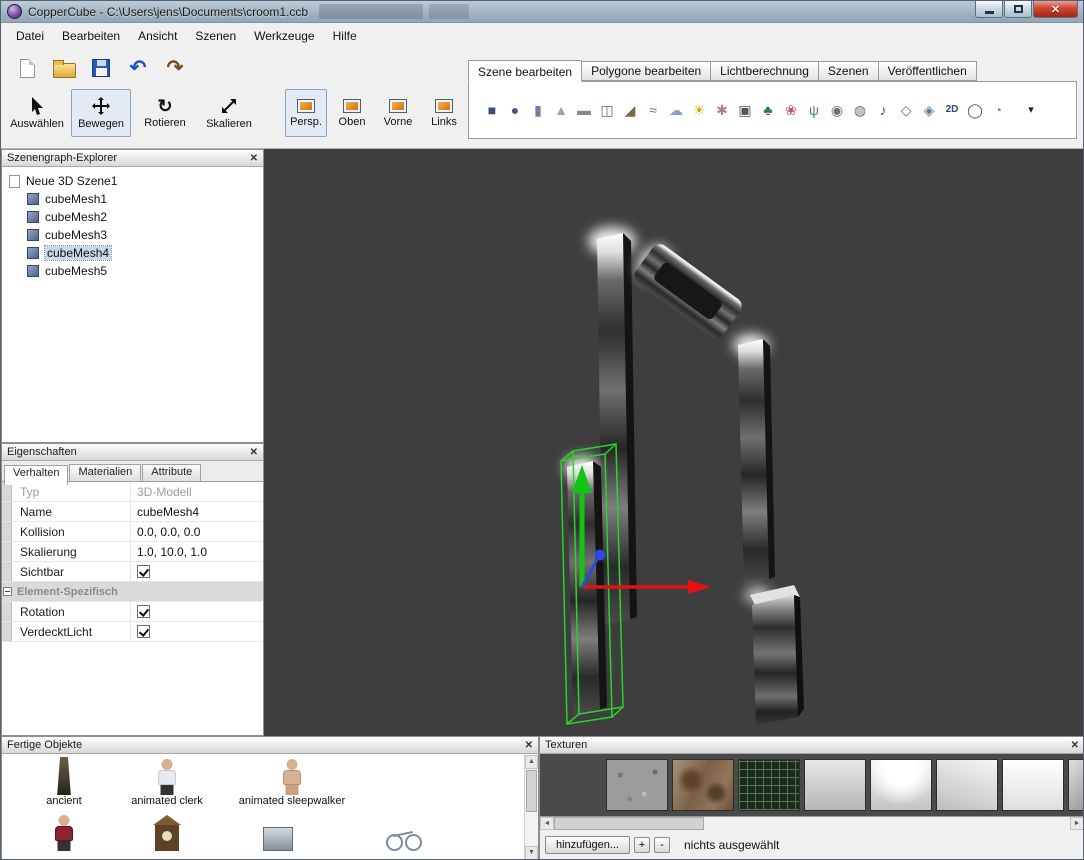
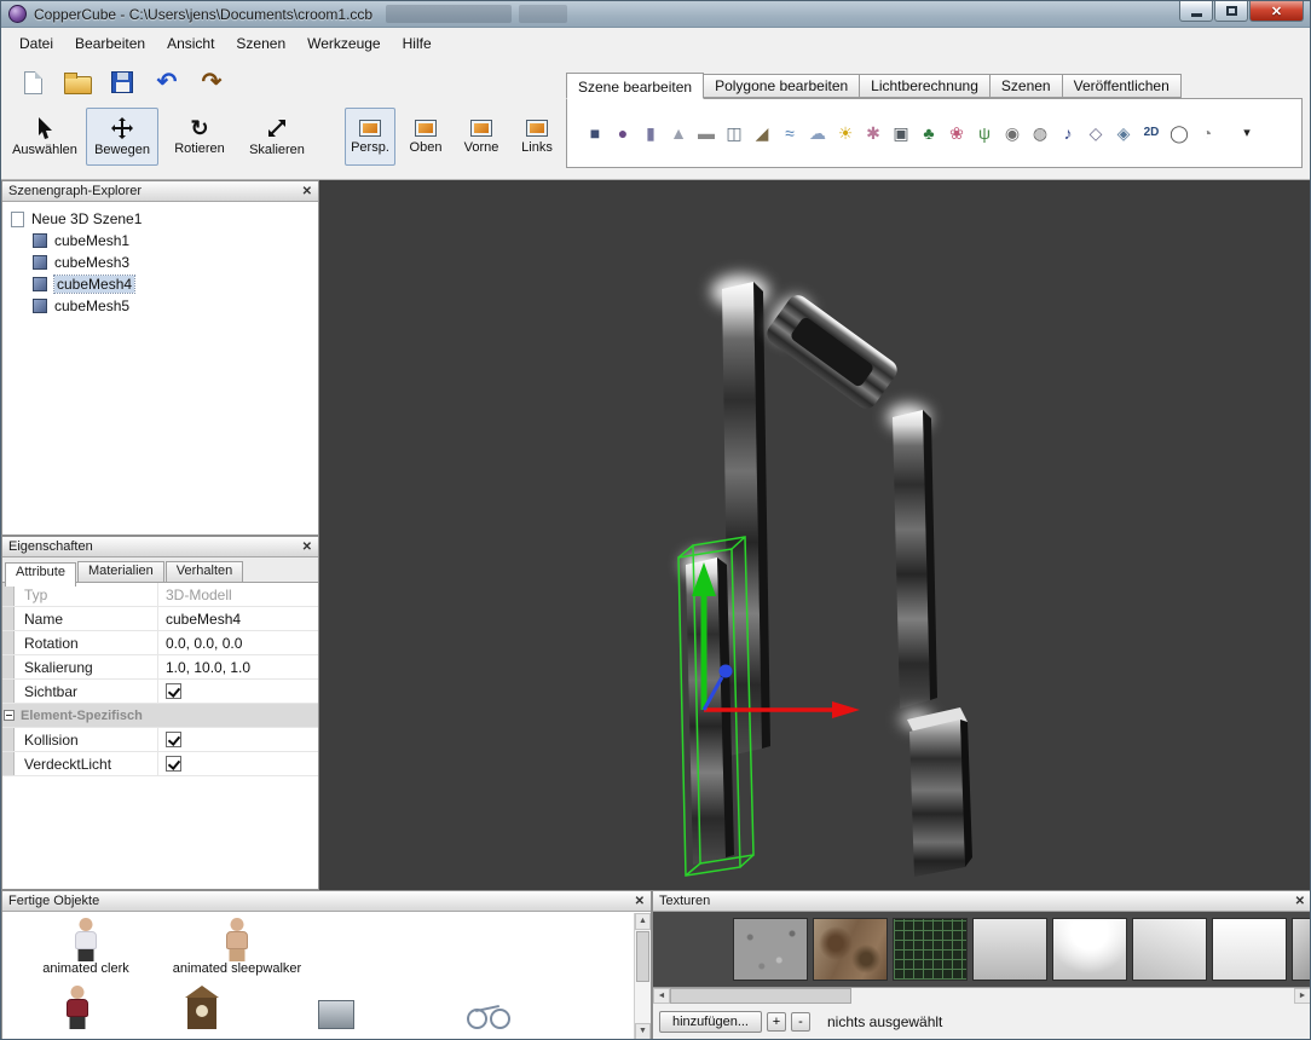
  CopperCube - C:\Users\jens\Documents\croom1.ccb
  ✕
  Datei
  Bearbeiten
  Ansicht
  Szenen
  Werkzeuge
  Hilfe
  ↶
  ↷
  Auswählen
  Bewegen
  ↻
  Rotieren
  Skalieren
  Persp.
  Oben
  Vorne
  Links
  Szene bearbeiten
  Polygone bearbeiten
  Lichtberechnung
  Szenen
  Veröffentlichen
  ■
  ●
  ▮
  ▲
  ▬
  ◫
  ◢
  ≈
  ☁
  ☀
  ✱
  ▣
  ♣
  ❀
  ψ
  ◉
  ◍
  ♪
  ◇
  ◈
  2D
  ◯
  ◔
  ▾
  Szenengraph-Explorer
  ✕
  Neue 3D Szene1
  cubeMesh1
- cubeMesh2
  cubeMesh3
  cubeMesh4
  cubeMesh5
  Eigenschaften
  ✕
- Verhalten
+ Attribute
  Materialien
- Attribute
+ Verhalten
  Typ
  3D-Modell
  Name
  cubeMesh4
- Kollision
+ Rotation
  0.0, 0.0, 0.0
  Skalierung
  1.0, 10.0, 1.0
  Sichtbar
  Element-Spezifisch
- Rotation
+ Kollision
  VerdecktLicht
  Fertige Objekte
  ✕
- ancient
  animated clerk
  animated sleepwalker
  Texturen
  ✕
  hinzufügen...
  +
  -
  nichts ausgewählt
